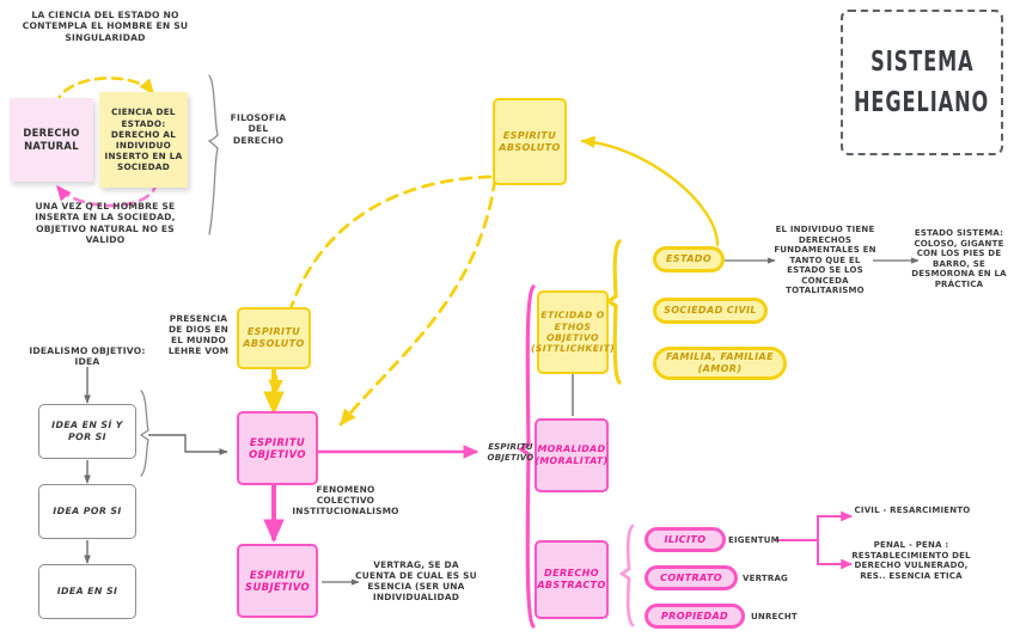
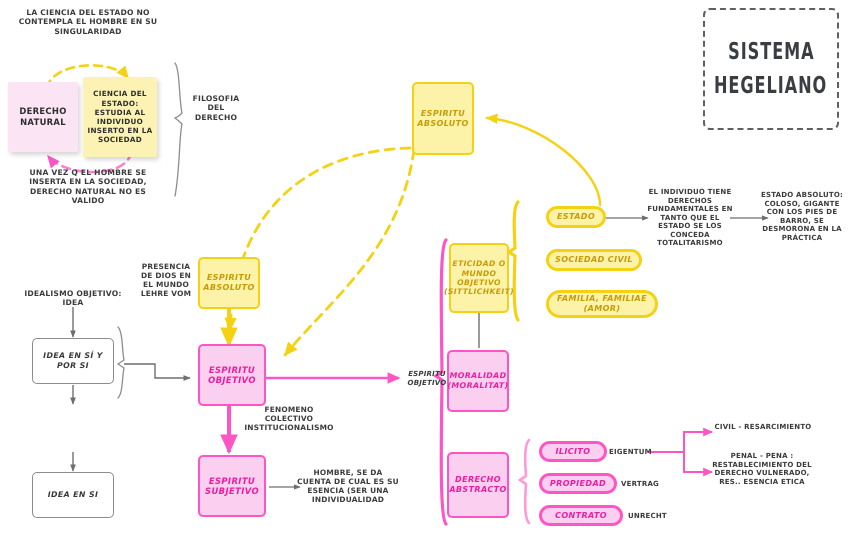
  SISTEMA
  HEGELIANO
  LA CIENCIA DEL ESTADO NO CONTEMPLA EL HOMBRE EN SU SINGULARIDAD
  DERECHO NATURAL
- CIENCIA DEL ESTADO: DERECHO AL INDIVIDUO INSERTO EN LA SOCIEDAD
+ CIENCIA DEL ESTADO: ESTUDIA AL INDIVIDUO INSERTO EN LA SOCIEDAD
- UNA VEZ Q EL HOMBRE SE INSERTA EN LA SOCIEDAD, OBJETIVO NATURAL NO ES VALIDO
+ UNA VEZ Q EL HOMBRE SE INSERTA EN LA SOCIEDAD, DERECHO NATURAL NO ES VALIDO
  FILOSOFIA DEL DERECHO
  ESPIRITU ABSOLUTO
  EL INDIVIDUO TIENE DERECHOS FUNDAMENTALES EN TANTO QUE EL ESTADO SE LOS CONCEDA TOTALITARISMO
- ESTADO SISTEMA: COLOSO, GIGANTE CON LOS PIES DE BARRO, SE DESMORONA EN LA PRÁCTICA
+ ESTADO ABSOLUTO: COLOSO, GIGANTE CON LOS PIES DE BARRO, SE DESMORONA EN LA PRÁCTICA
  ESTADO
  SOCIEDAD CIVIL
  FAMILIA, FAMILIAE (AMOR)
- ETICIDAD O ETHOS OBJETIVO (SITTLICHKEIT)
+ ETICIDAD O MUNDO OBJETIVO (SITTLICHKEIT)
  PRESENCIA DE DIOS EN EL MUNDO LEHRE VOM
  ESPIRITU ABSOLUTO
  IDEALISMO OBJETIVO: IDEA
  IDEA EN SÍ Y POR SI
- IDEA POR SI
  IDEA EN SI
  ESPIRITU OBJETIVO
  FENOMENO COLECTIVO INSTITUCIONALISMO
  ESPIRITU OBJETIVO
  MORALIDAD (MORALITAT)
  ESPIRITU SUBJETIVO
- VERTRAG, SE DA CUENTA DE CUAL ES SU ESENCIA (SER UNA INDIVIDUALIDAD
+ HOMBRE, SE DA CUENTA DE CUAL ES SU ESENCIA (SER UNA INDIVIDUALIDAD
  DERECHO ABSTRACTO
  ILICITO
  EIGENTUM
- CONTRATO
+ PROPIEDAD
  VERTRAG
- PROPIEDAD
+ CONTRATO
  UNRECHT
  CIVIL - RESARCIMIENTO
  PENAL - PENA : RESTABLECIMIENTO DEL DERECHO VULNERADO, RES.. ESENCIA ETICA
